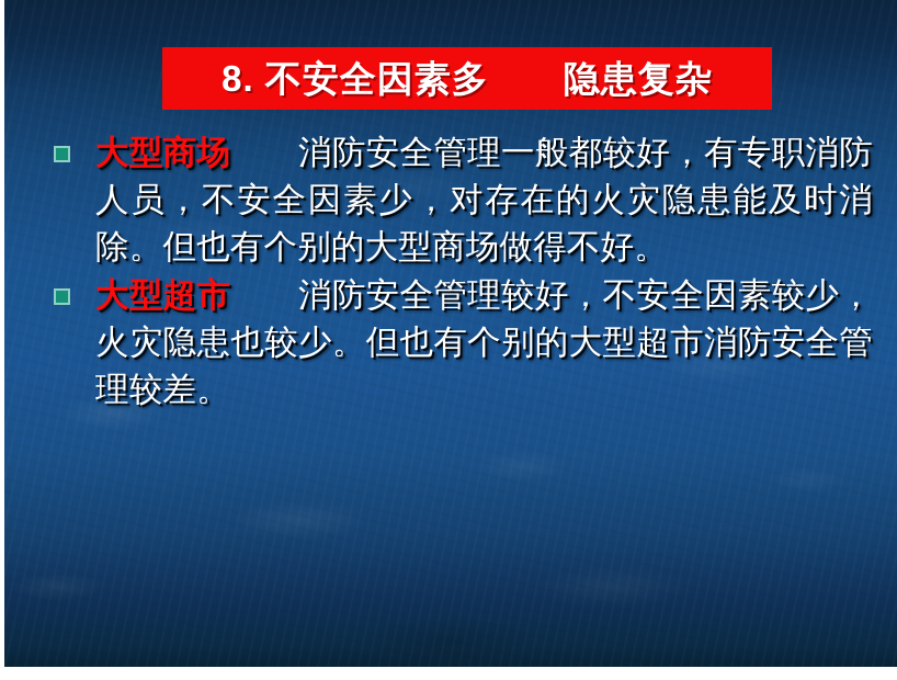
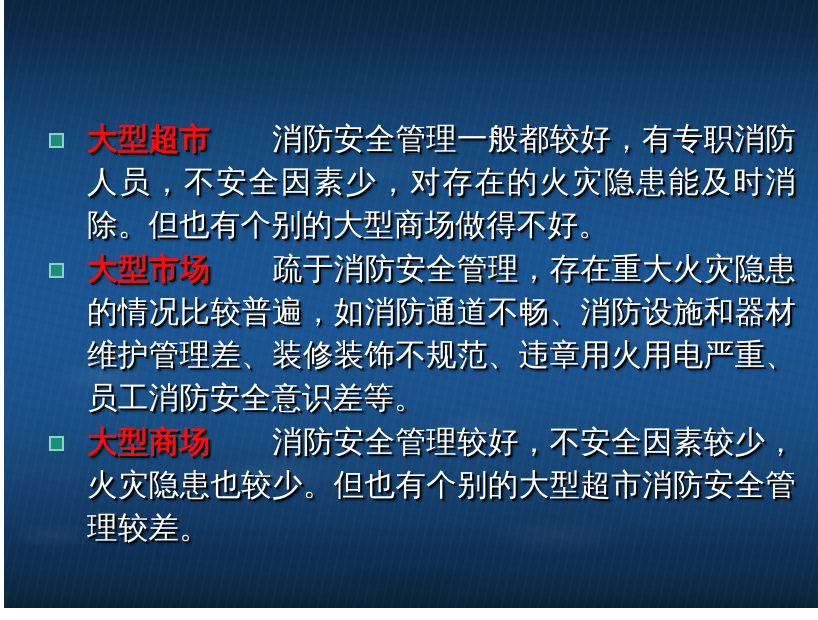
- 8. 不安全因素多 隐患复杂
- 大型商场 消防安全管理一般都较好，有专职消防人员，不安全因素少，对存在的火灾隐患能及时消除。但也有个别的大型商场做得不好。
+ 大型超市 消防安全管理一般都较好，有专职消防人员，不安全因素少，对存在的火灾隐患能及时消除。但也有个别的大型商场做得不好。
+ 大型市场 疏于消防安全管理，存在重大火灾隐患的情况比较普遍，如消防通道不畅、消防设施和器材维护管理差、装修装饰不规范、违章用火用电严重、员工消防安全意识差等。
- 大型超市 消防安全管理较好，不安全因素较少，火灾隐患也较少。但也有个别的大型超市消防安全管理较差。
+ 大型商场 消防安全管理较好，不安全因素较少，火灾隐患也较少。但也有个别的大型超市消防安全管理较差。
